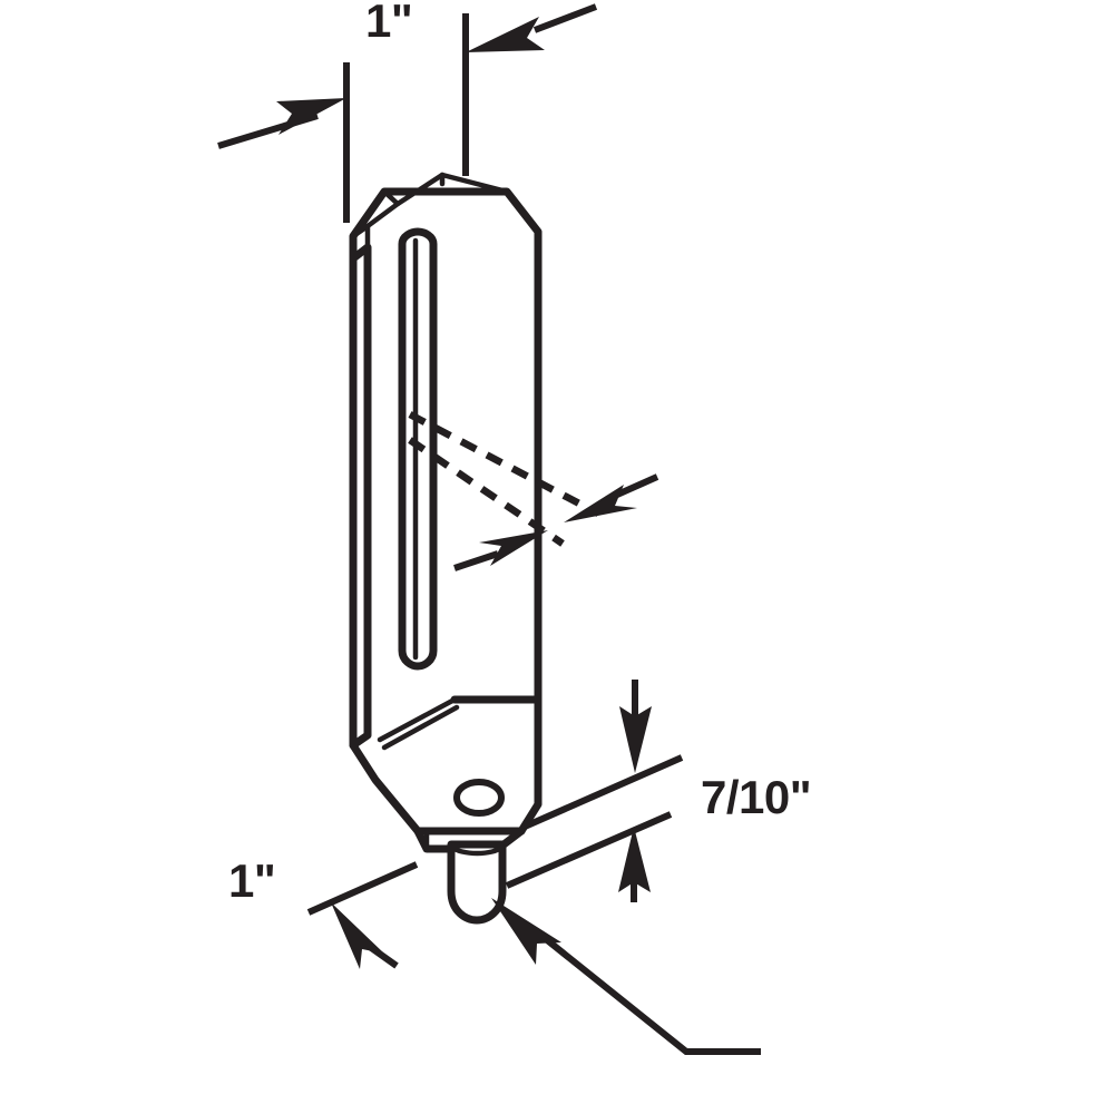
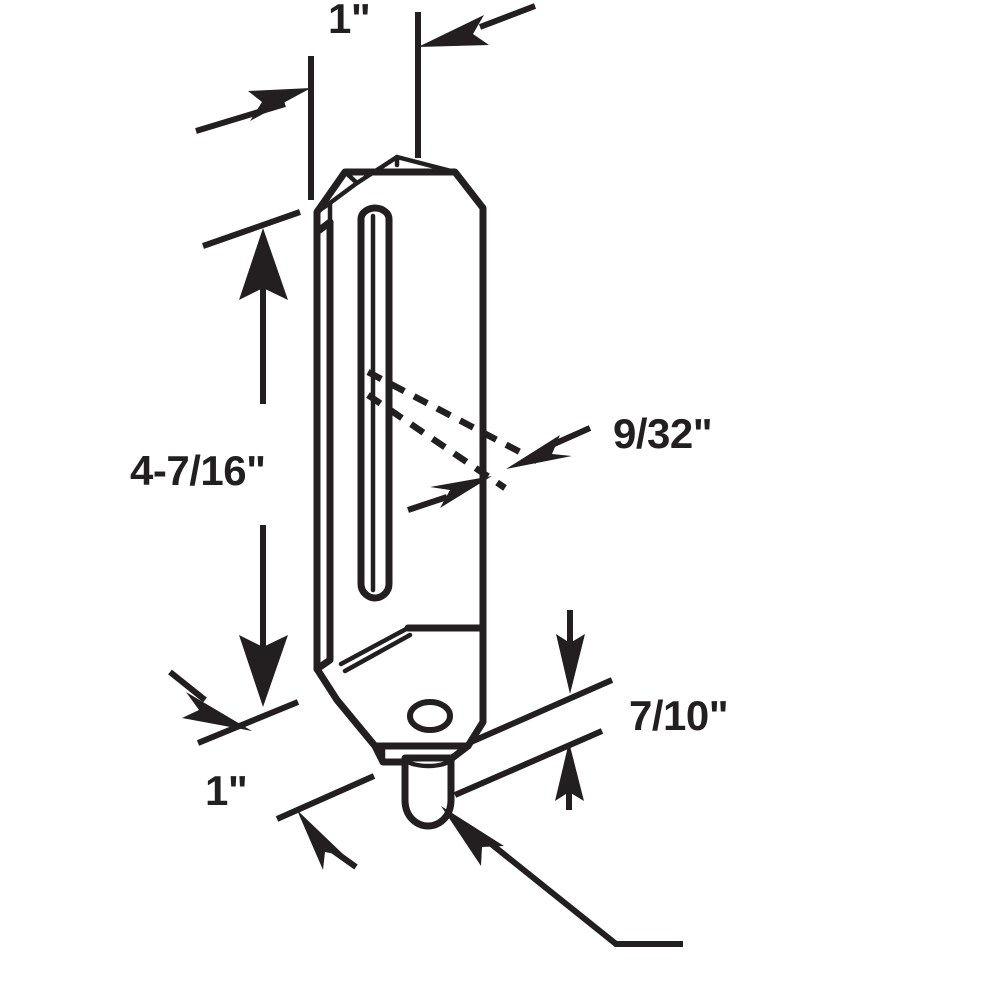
  1"
+ 4-7/16"
+ 9/32"
  7/10"
  1"
